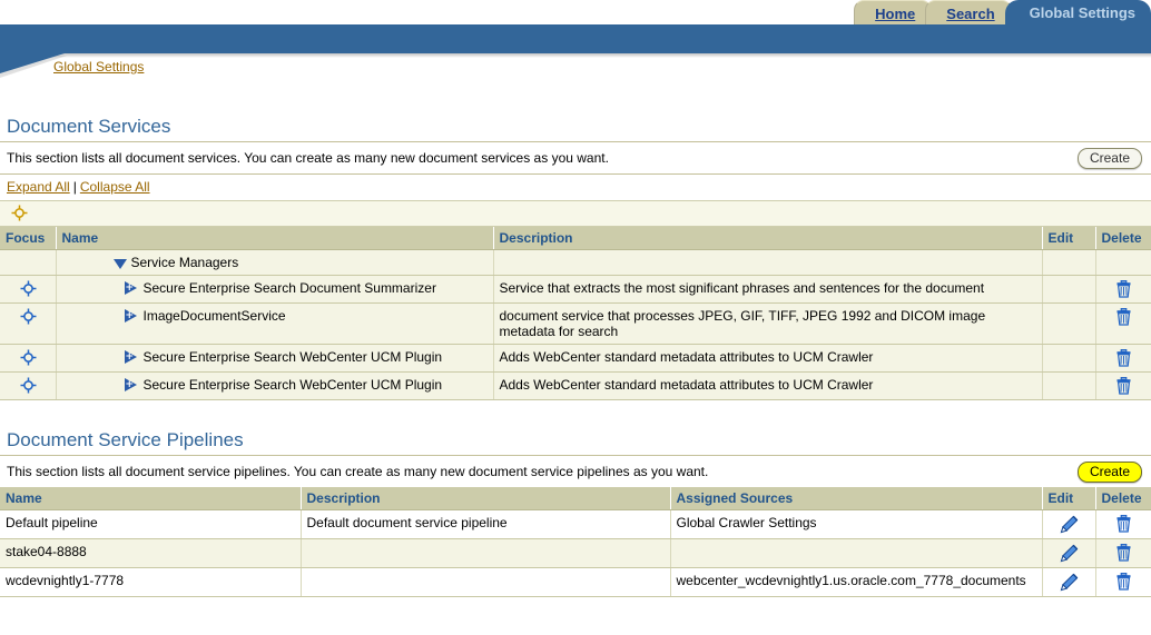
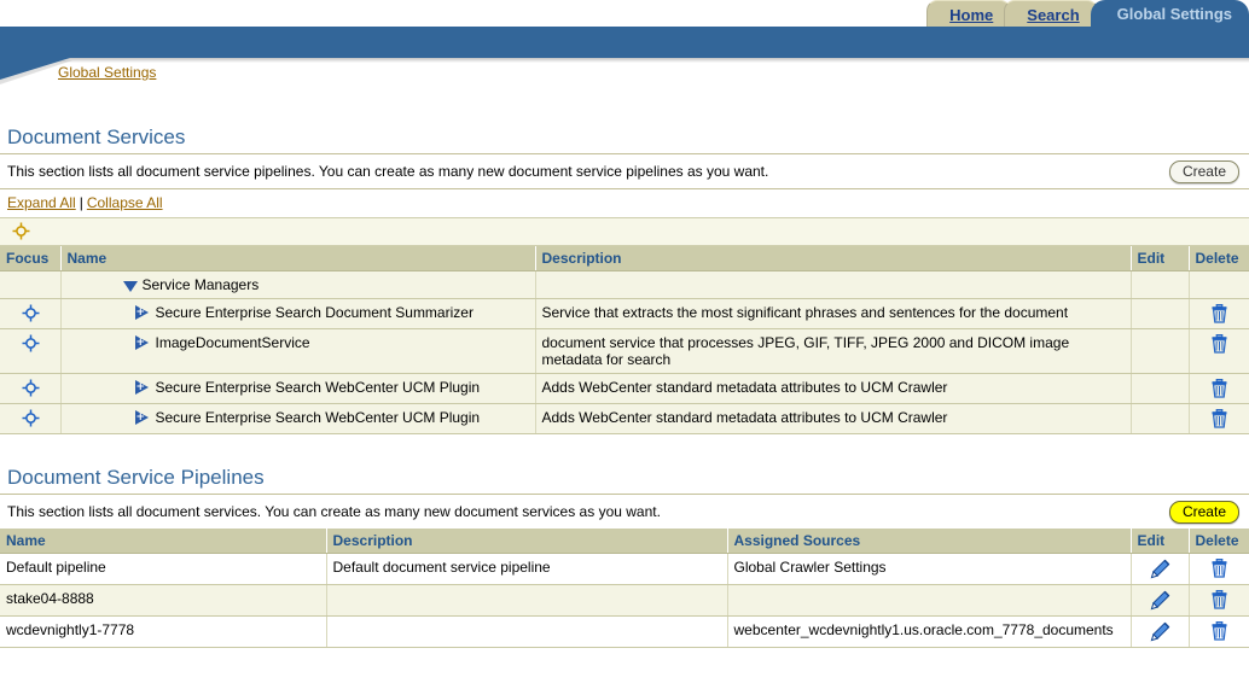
  Home
  Search
  Global Settings
  Global Settings
  Document Services
- This section lists all document services. You can create as many new document services as you want.
+ This section lists all document service pipelines. You can create as many new document service pipelines as you want.
  Create
  Expand All | Collapse All
  Focus	Name	Description	Edit	Delete
  	Service Managers
  	+ Secure Enterprise Search Document Summarizer	Service that extracts the most significant phrases and sentences for the document
- 	+ ImageDocumentService	document service that processes JPEG, GIF, TIFF, JPEG 1992 and DICOM image metadata for search
+ 	+ ImageDocumentService	document service that processes JPEG, GIF, TIFF, JPEG 2000 and DICOM image metadata for search
  	+ Secure Enterprise Search WebCenter UCM Plugin	Adds WebCenter standard metadata attributes to UCM Crawler
  	+ Secure Enterprise Search WebCenter UCM Plugin	Adds WebCenter standard metadata attributes to UCM Crawler
  Document Service Pipelines
- This section lists all document service pipelines. You can create as many new document service pipelines as you want.
+ This section lists all document services. You can create as many new document services as you want.
  Create
  Name	Description	Assigned Sources	Edit	Delete
  Default pipeline	Default document service pipeline	Global Crawler Settings
  stake04-8888
  wcdevnightly1-7778		webcenter_wcdevnightly1.us.oracle.com_7778_documents
